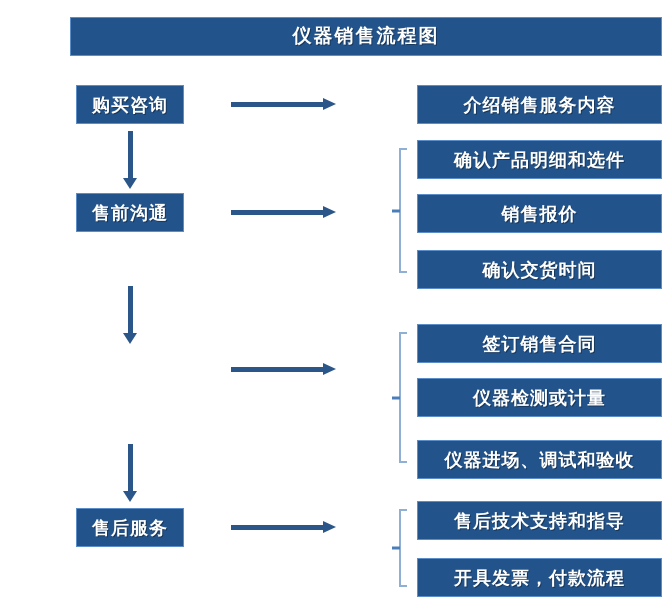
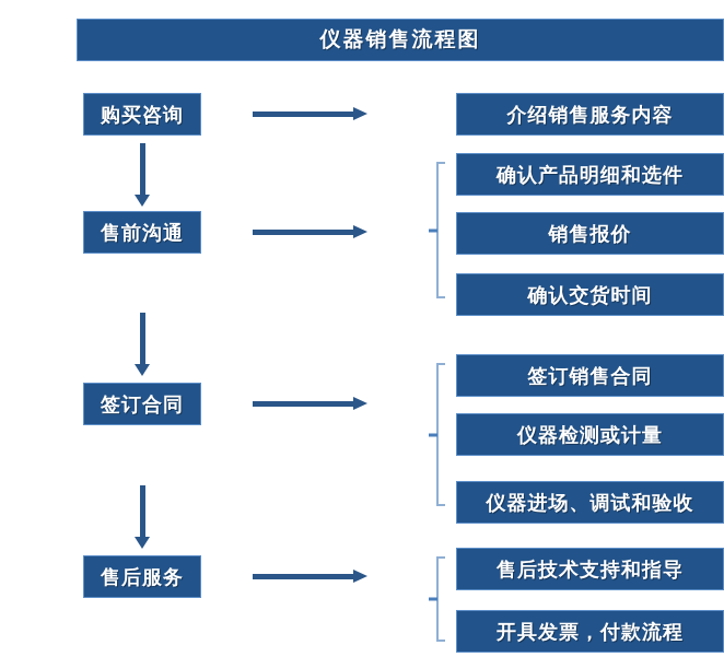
  仪器销售流程图
  购买咨询
  售前沟通
+ 签订合同
  售后服务
  介绍销售服务内容
  确认产品明细和选件
  销售报价
  确认交货时间
  签订销售合同
  仪器检测或计量
  仪器进场、调试和验收
  售后技术支持和指导
  开具发票，付款流程
